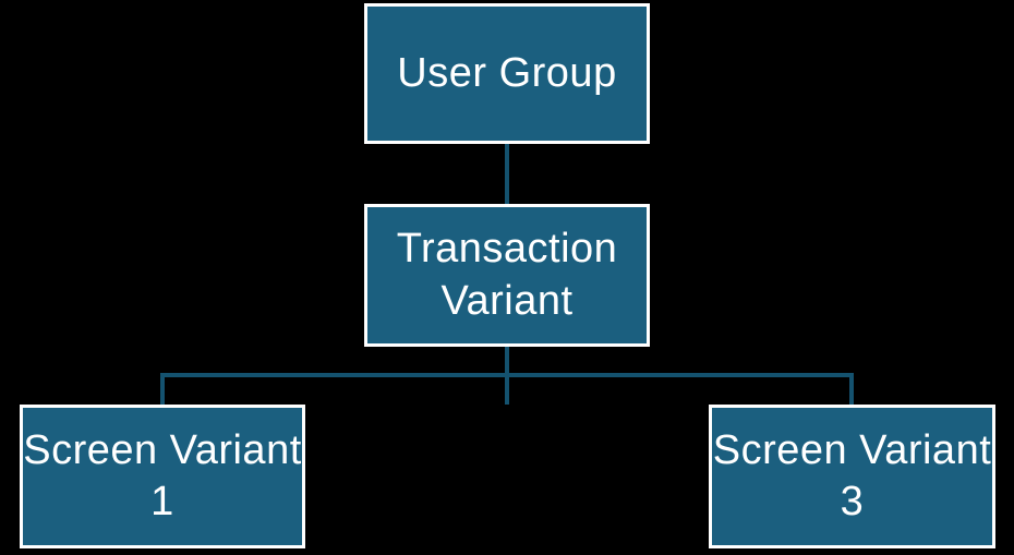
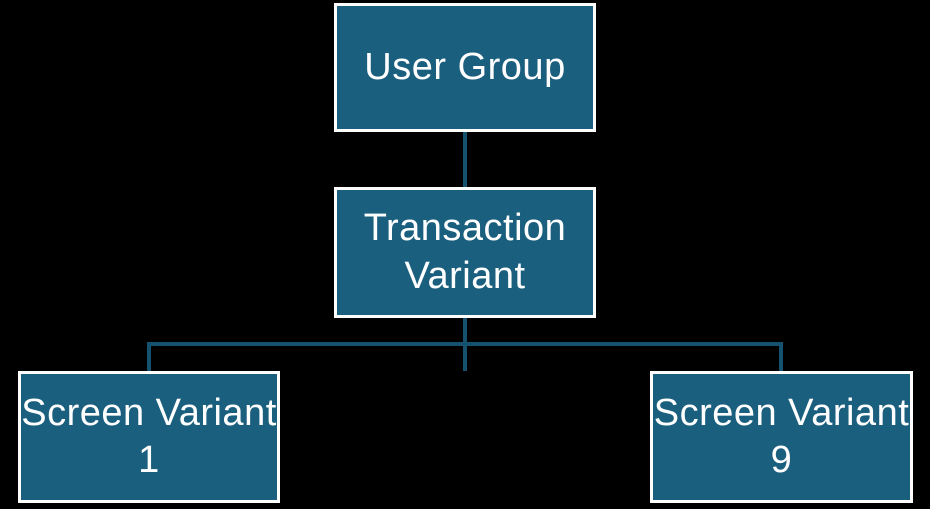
  User Group
  Transaction Variant
  Screen Variant 1
- Screen Variant 3
+ Screen Variant 9
